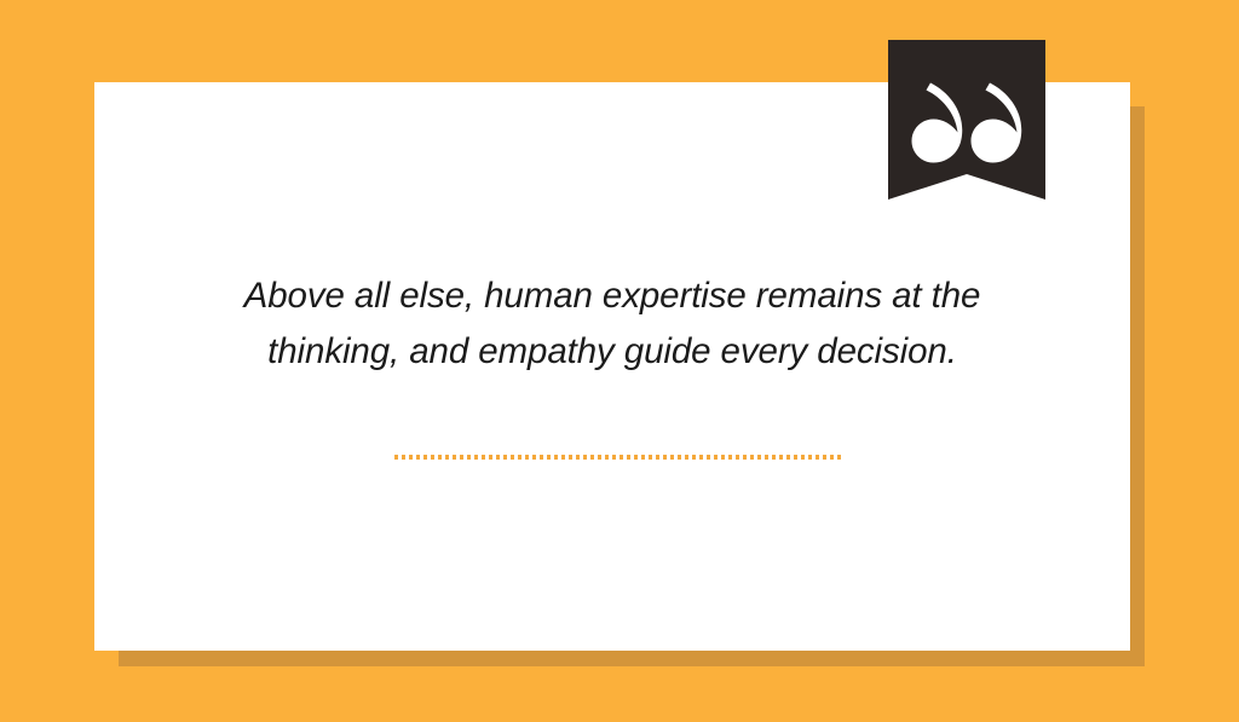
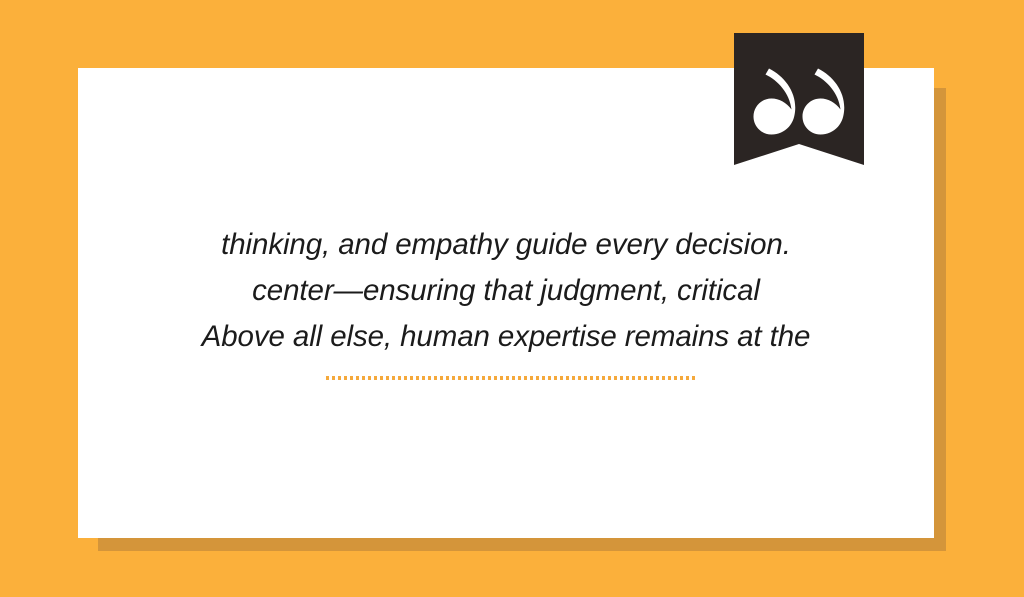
- Above all else, human expertise remains at the
+ thinking, and empathy guide every decision.
+ center—ensuring that judgment, critical
- thinking, and empathy guide every decision.
+ Above all else, human expertise remains at the
